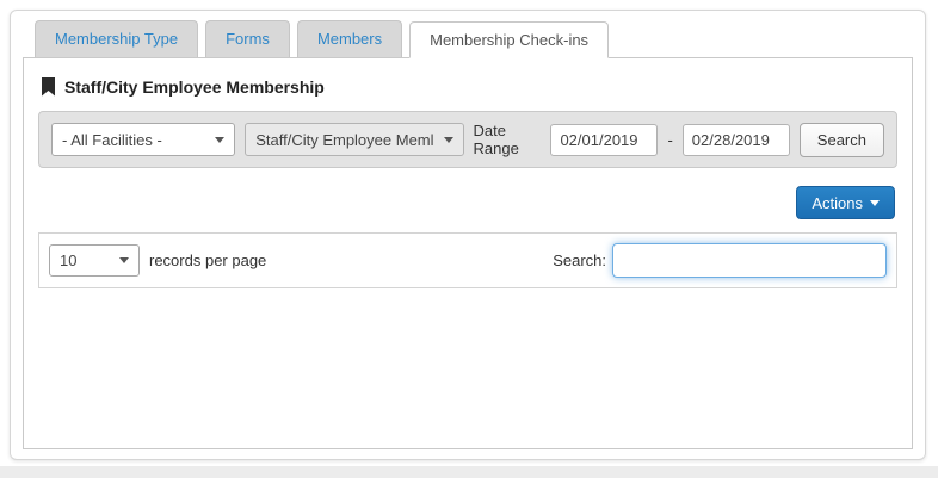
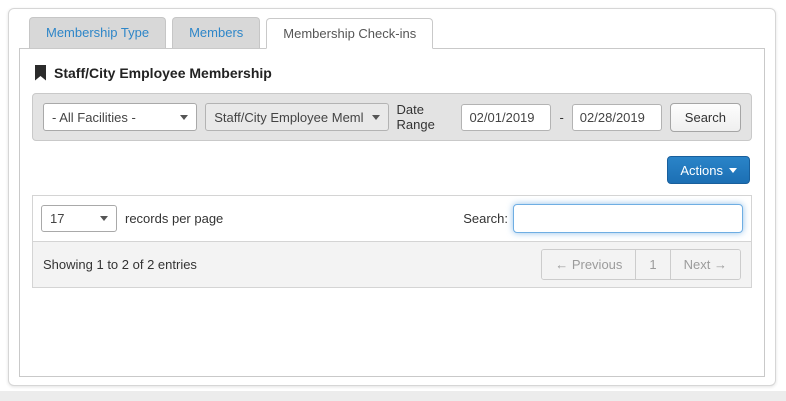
  Membership Type
- Forms
  Members
  Membership Check-ins
  Staff/City Employee Membership
  - All Facilities -
  Staff/City Employee Meml
  Date Range
  02/01/2019
  -
  02/28/2019
  Search
  Actions
- 10
+ 17
  records per page
  Search:
+ Showing 1 to 2 of 2 entries
+ ← Previous
+ 1
+ Next →
